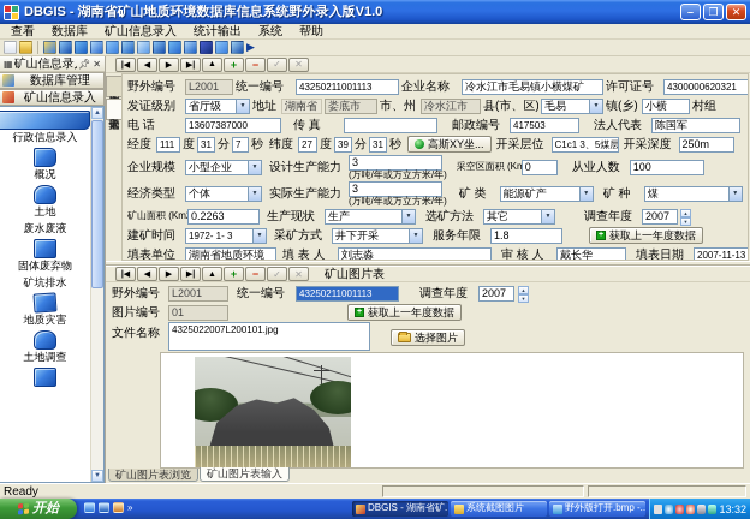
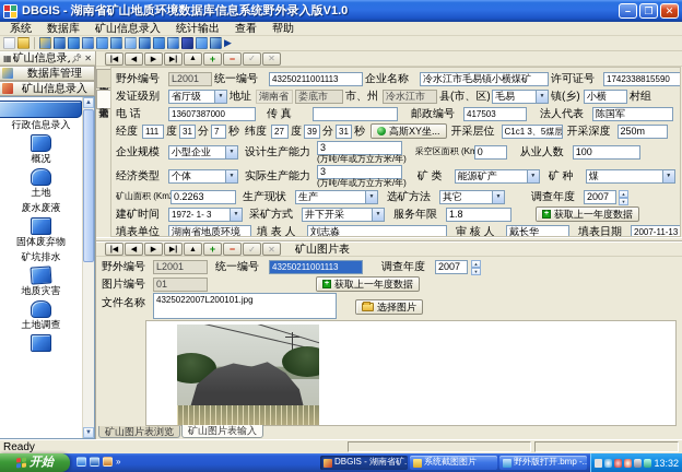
  DBGIS - 湖南省矿山地质环境数据库信息系统野外录入版V1.0
  –
  ❐
  ✕
- 查看
+ 系统
  数据库
  矿山信息录入
  统计输出
- 系统
+ 查看
  帮助
  ▶
  ▦
  矿山信息录
  📌︎
  ✕
  数据库管理
  矿山信息录入
  行政信息录入
  概况
  土地
  废水废液
  固体废弃物
  矿坑排水
  地质灾害
  土地调查
  +
  −
  ✓
  ✕
  野外编号
  L2001
  统一编号
  43250211001113
  企业名称
  冷水江市毛易镇小横煤矿
  许可证号
- 4300000620321
+ 1742338815590
  发证级别
  省厅级
  地址
  湖南省
  娄底市
  市、州
  冷水江市
  县(市、区)
  毛易
  镇(乡)
  小横
  村组
  电 话
  13607387000
  传 真
  邮政编号
  417503
  法人代表
  陈国军
  经度
  111
  度
  31
  分
  7
  秒
  纬度
  27
  度
  39
  分
  31
  秒
  高斯XY坐...
  开采层位
  C1c1 3、5煤层
  开采深度
  250m
  企业规模
  小型企业
  设计生产能力
  3
  (万吨/年或万立方米/年)
  采空区面积 (K
  0
  从业人数
  100
  经济类型
  个体
  实际生产能力
  3
  (万吨/年或万立方米/年)
  矿 类
  能源矿产
  矿 种
  煤
  矿山面积 (Km
  0.2263
  生产现状
  生产
  选矿方法
  其它
  调查年度
  2007
  建矿时间
  1972- 1- 3
  采矿方式
  井下开采
  服务年限
  1.8
  获取上一年度数据
  填表单位
  湖南省地质环境
  填 表 人
  刘志淼
  审 核 人
  戴长华
  填表日期
  2007-11-13
  +
  −
  ✓
  ✕
  矿山图片表
  野外编号
  L2001
  统一编号
  43250211001113
  调查年度
  2007
  图片编号
  01
  获取上一年度数据
  文件名称
  4325022007L200101.jpg
  选择图片
  矿山图片表浏览
  矿山图片表输入
  Ready
  开始
  »
  DBGIS - 湖南省矿.
  系统截图图片
  野外版打开.bmp -..
  13:32
